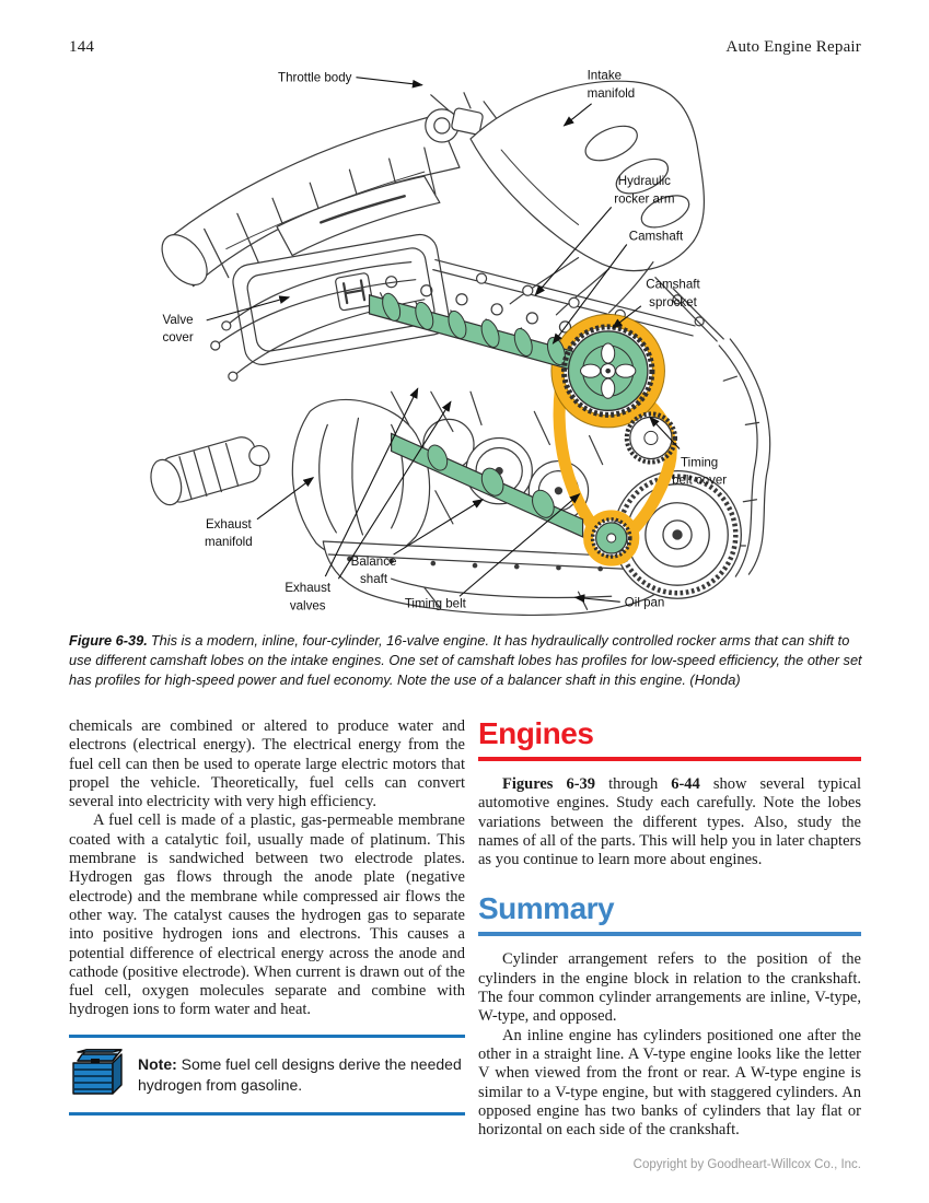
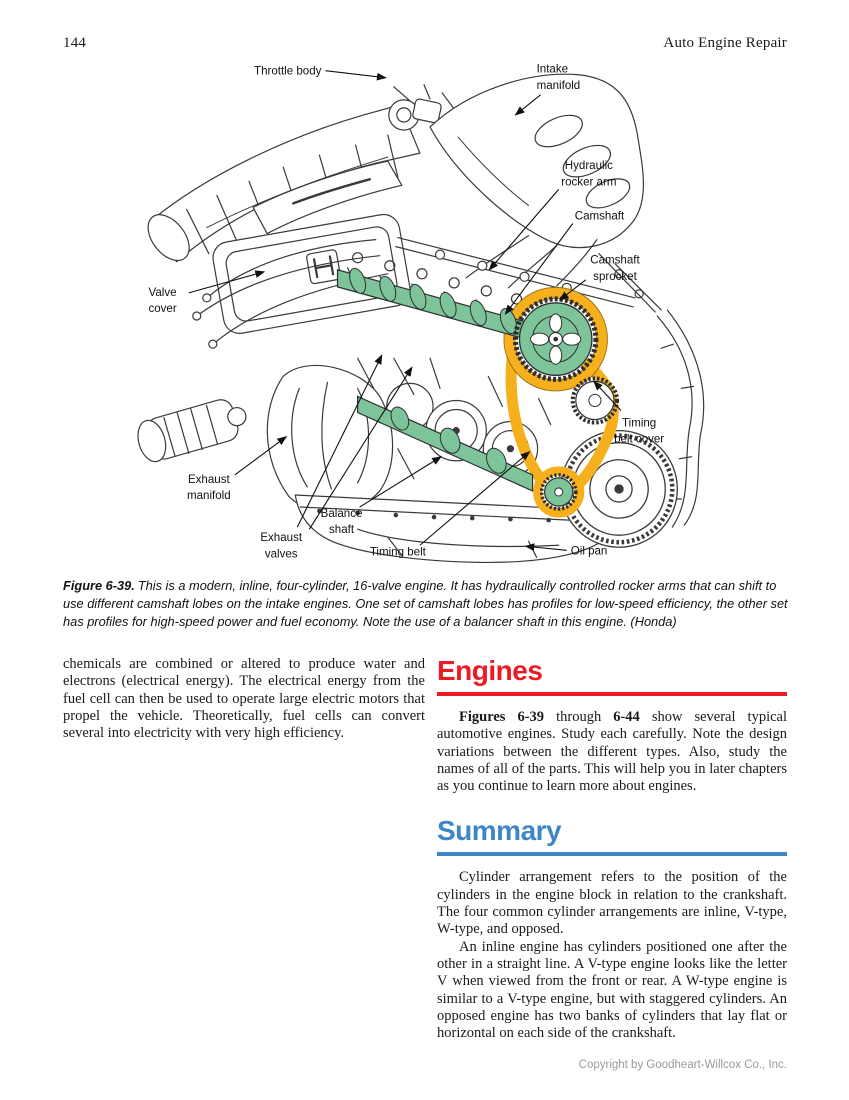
  144
  Auto Engine Repair
  Throttle body
  Intake
  manifold
  Hydraulic
  rocker arm
  Camshaft
  Camshaft
  sprocket
  Valve
  cover
  Timing
  belt cover
  Exhaust
  manifold
  Balance
  shaft
  Exhaust
  valves
  Timing belt
  Oil pan
  Figure 6-39. This is a modern, inline, four-cylinder, 16-valve engine. It has hydraulically controlled rocker arms that can shift to use different camshaft lobes on the intake engines. One set of camshaft lobes has profiles for low-speed efficiency, the other set has profiles for high-speed power and fuel economy. Note the use of a balancer shaft in this engine. (Honda)
  chemicals are combined or altered to produce water and electrons (electrical energy). The electrical energy from the fuel cell can then be used to operate large electric motors that propel the vehicle. Theoretically, fuel cells can convert several into electricity with very high efficiency.
- A fuel cell is made of a plastic, gas-permeable membrane coated with a catalytic foil, usually made of platinum. This membrane is sandwiched between two electrode plates. Hydrogen gas flows through the anode plate (negative electrode) and the membrane while compressed air flows the other way. The catalyst causes the hydrogen gas to separate into positive hydrogen ions and electrons. This causes a potential difference of electrical energy across the anode and cathode (positive electrode). When current is drawn out of the fuel cell, oxygen molecules separate and combine with hydrogen ions to form water and heat.
- Note: Some fuel cell designs derive the needed hydrogen from gasoline.
  Engines
- Figures 6-39 through 6-44 show several typical automotive engines. Study each carefully. Note the lobes variations between the different types. Also, study the names of all of the parts. This will help you in later chapters as you continue to learn more about engines.
+ Figures 6-39 through 6-44 show several typical automotive engines. Study each carefully. Note the design variations between the different types. Also, study the names of all of the parts. This will help you in later chapters as you continue to learn more about engines.
  Summary
  Cylinder arrangement refers to the position of the cylinders in the engine block in relation to the crankshaft. The four common cylinder arrangements are inline, V-type, W-type, and opposed.
  An inline engine has cylinders positioned one after the other in a straight line. A V-type engine looks like the letter V when viewed from the front or rear. A W-type engine is similar to a V-type engine, but with staggered cylinders. An opposed engine has two banks of cylinders that lay flat or horizontal on each side of the crankshaft.
  Copyright by Goodheart-Willcox Co., Inc.
